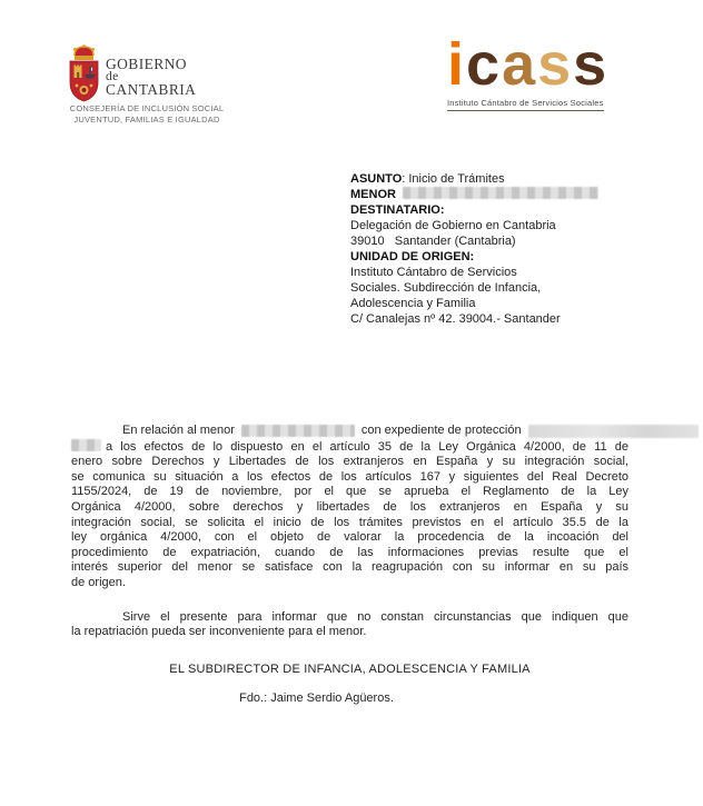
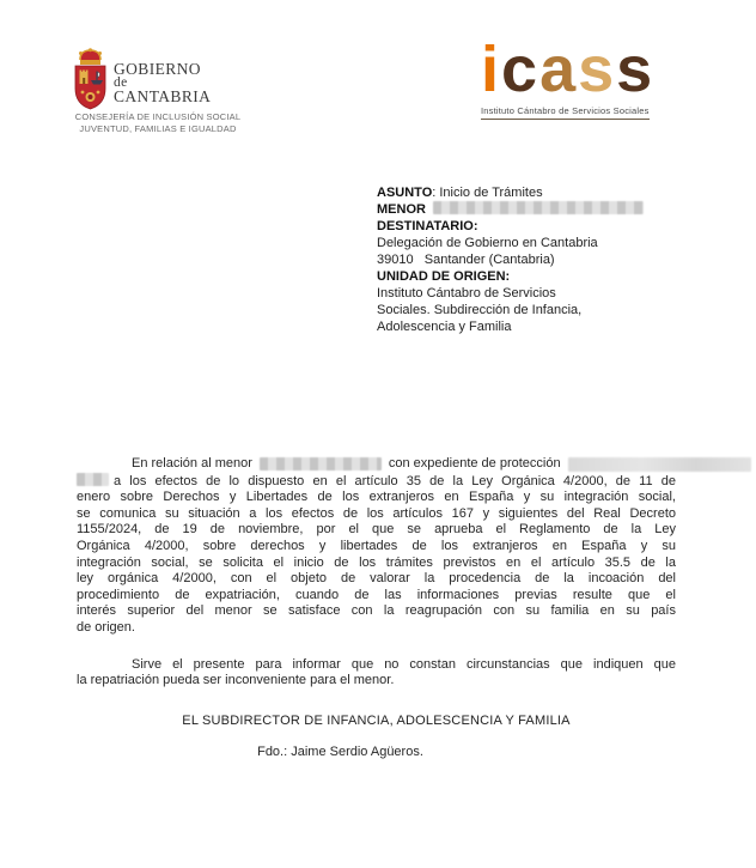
  GOBIERNO
  de
  CANTABRIA
  CONSEJERÍA DE INCLUSIÓN SOCIAL
  JUVENTUD, FAMILIAS E IGUALDAD
  icass
  Instituto Cántabro de Servicios Sociales
  ASUNTO: Inicio de Trámites
  MENOR
  DESTINATARIO:
  Delegación de Gobierno en Cantabria
  39010 Santander (Cantabria)
  UNIDAD DE ORIGEN:
  Instituto Cántabro de Servicios
  Sociales. Subdirección de Infancia,
  Adolescencia y Familia
- C/ Canalejas nº 42. 39004.- Santander
  En relación al menor
  con expediente de protección
  a los efectos de lo dispuesto en el artículo 35 de la Ley Orgánica 4/2000, de 11 de
  enero sobre Derechos y Libertades de los extranjeros en España y su integración social,
  se comunica su situación a los efectos de los artículos 167 y siguientes del Real Decreto
  1155/2024, de 19 de noviembre, por el que se aprueba el Reglamento de la Ley
  Orgánica 4/2000, sobre derechos y libertades de los extranjeros en España y su
  integración social, se solicita el inicio de los trámites previstos en el artículo 35.5 de la
  ley orgánica 4/2000, con el objeto de valorar la procedencia de la incoación del
  procedimiento de expatriación, cuando de las informaciones previas resulte que el
- interés superior del menor se satisface con la reagrupación con su informar en su país
+ interés superior del menor se satisface con la reagrupación con su familia en su país
  de origen.
  Sirve el presente para informar que no constan circunstancias que indiquen que
  la repatriación pueda ser inconveniente para el menor.
  EL SUBDIRECTOR DE INFANCIA, ADOLESCENCIA Y FAMILIA
  Fdo.: Jaime Serdio Agüeros.
